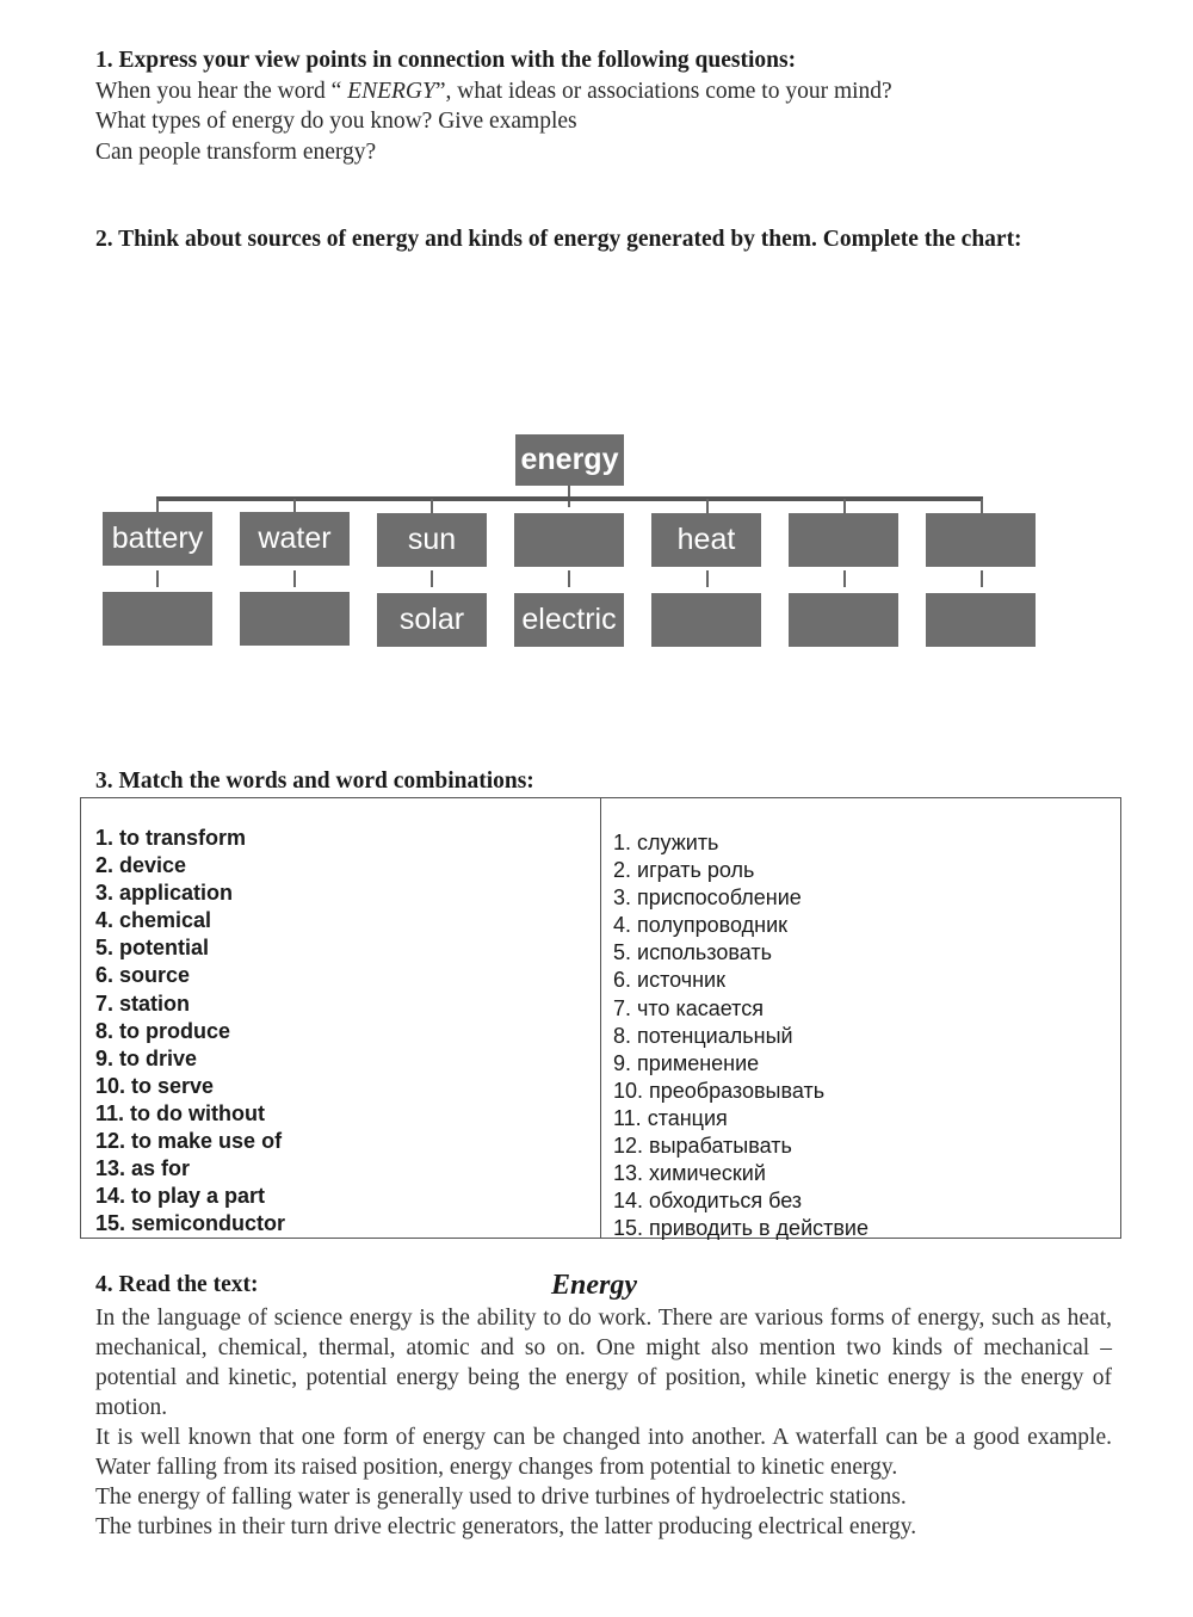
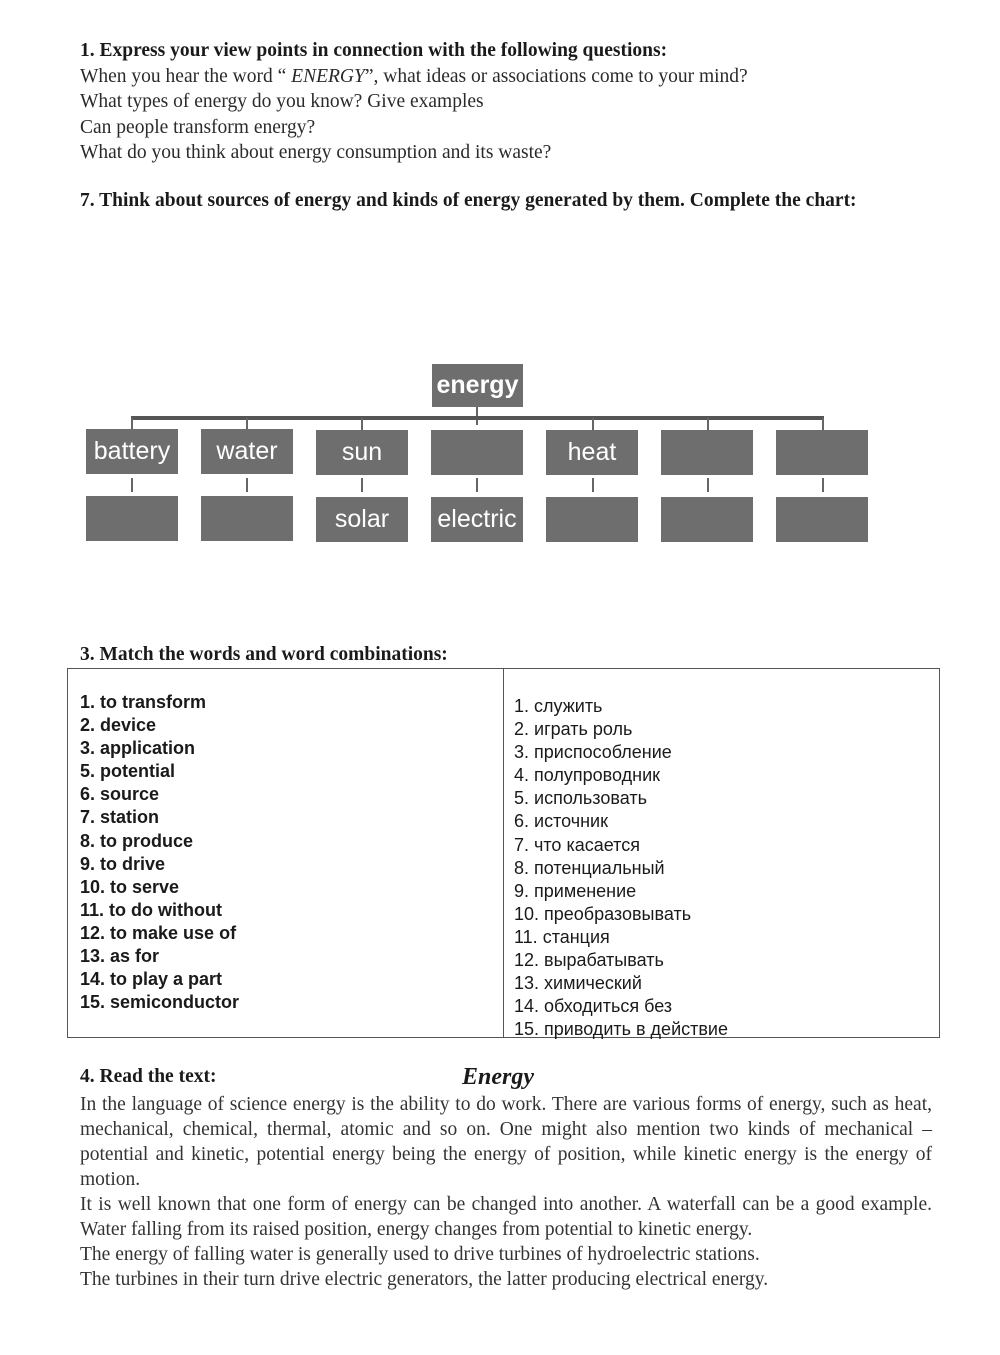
  1. Express your view points in connection with the following questions:
  When you hear the word “ ENERGY”, what ideas or associations come to your mind?
  What types of energy do you know? Give examples
  Can people transform energy?
+ What do you think about energy consumption and its waste?
- 2. Think about sources of energy and kinds of energy generated by them. Complete the chart:
+ 7. Think about sources of energy and kinds of energy generated by them. Complete the chart:
  energy
  battery
  water
  sun
  heat
  solar
  electric
  3. Match the words and word combinations:
  1. to transform
  2. device
  3. application
- 4. chemical
  5. potential
  6. source
  7. station
  8. to produce
  9. to drive
  10. to serve
  11. to do without
  12. to make use of
  13. as for
  14. to play a part
  15. semiconductor
  1. служить
  2. играть роль
  3. приспособление
  4. полупроводник
  5. использовать
  6. источник
  7. что касается
  8. потенциальный
  9. применение
  10. преобразовывать
  11. станция
  12. вырабатывать
  13. химический
  14. обходиться без
  15. приводить в действие
  4. Read the text:
  Energy
  In the language of science energy is the ability to do work. There are various forms of energy, such as heat, mechanical, chemical, thermal, atomic and so on. One might also mention two kinds of mechanical – potential and kinetic, potential energy being the energy of position, while kinetic energy is the energy of motion.
  It is well known that one form of energy can be changed into another. A waterfall can be a good example. Water falling from its raised position, energy changes from potential to kinetic energy.
  The energy of falling water is generally used to drive turbines of hydroelectric stations.
  The turbines in their turn drive electric generators, the latter producing electrical energy.
